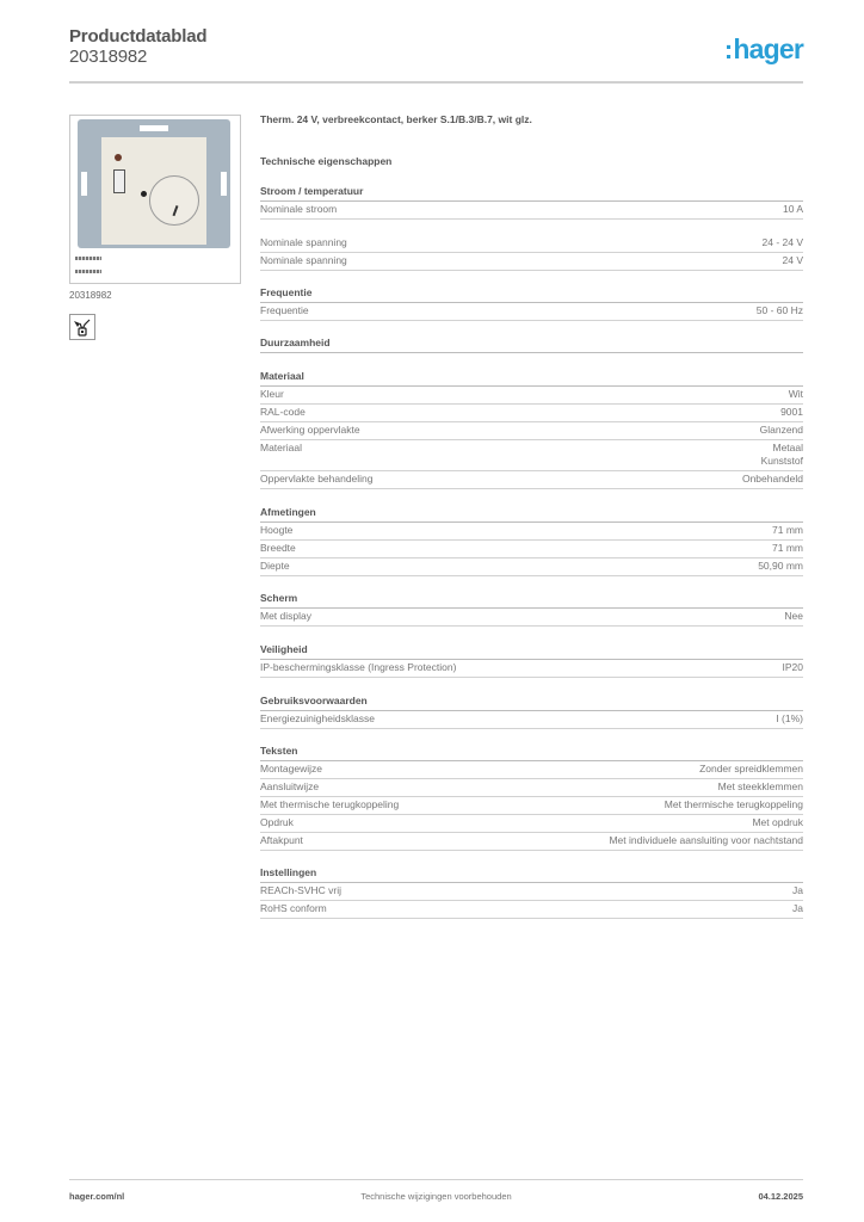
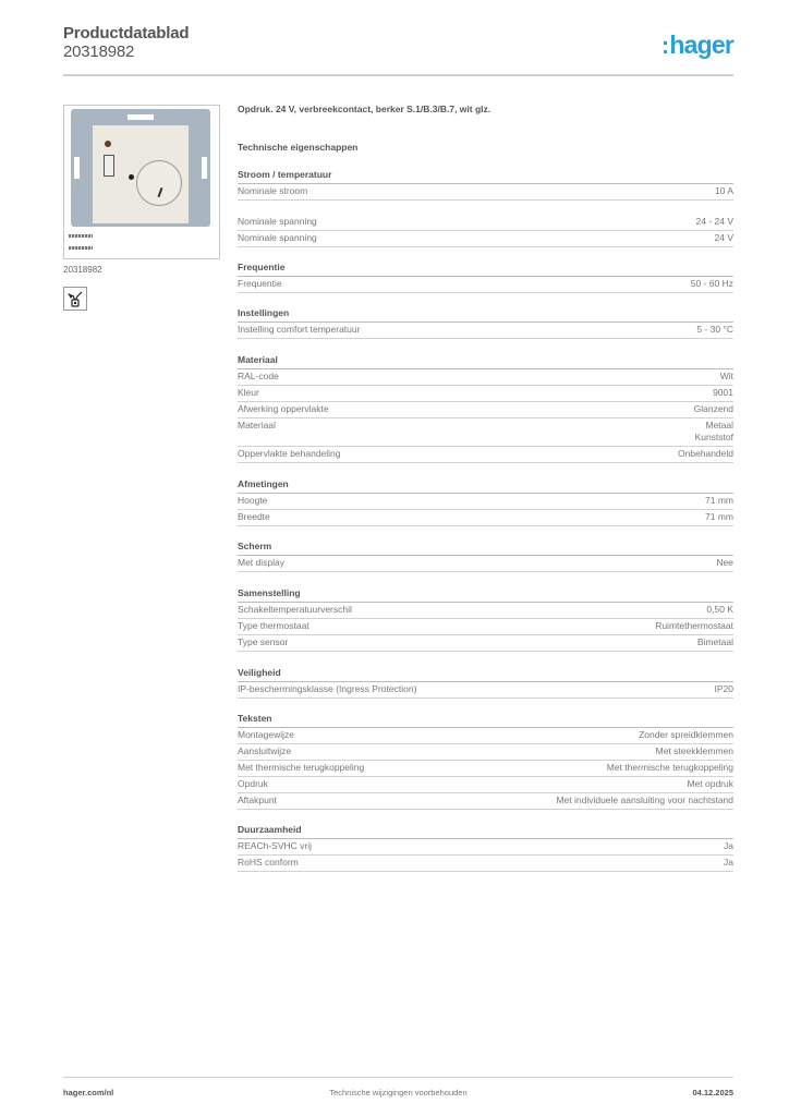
  Productdatablad
  20318982
  :hager
  20318982
- Therm. 24 V, verbreekcontact, berker S.1/B.3/B.7, wit glz.
+ Opdruk. 24 V, verbreekcontact, berker S.1/B.3/B.7, wit glz.
  Technische eigenschappen
  Stroom / temperatuur
  Nominale stroom
  10 A
  Nominale spanning
  24 - 24 V
  Nominale spanning
  24 V
  Frequentie
  Frequentie
  50 - 60 Hz
- Duurzaamheid
+ Instellingen
+ Instelling comfort temperatuur
+ 5 - 30 °C
  Materiaal
- Kleur
+ RAL-code
  Wit
- RAL-code
+ Kleur
  9001
  Afwerking oppervlakte
  Glanzend
  Materiaal
  Metaal
  Kunststof
  Oppervlakte behandeling
  Onbehandeld
  Afmetingen
  Hoogte
  71 mm
  Breedte
  71 mm
- Diepte
- 50,90 mm
  Scherm
  Met display
  Nee
+ Samenstelling
+ Schakeltemperatuurverschil
+ 0,50 K
+ Type thermostaat
+ Ruimtethermostaat
+ Type sensor
+ Bimetaal
  Veiligheid
  IP-beschermingsklasse (Ingress Protection)
  IP20
- Gebruiksvoorwaarden
- Energiezuinigheidsklasse
- I (1%)
  Teksten
  Montagewijze
  Zonder spreidklemmen
  Aansluitwijze
  Met steekklemmen
  Met thermische terugkoppeling
  Met thermische terugkoppeling
  Opdruk
  Met opdruk
  Aftakpunt
  Met individuele aansluiting voor nachtstand
- Instellingen
+ Duurzaamheid
  REACh-SVHC vrij
  Ja
  RoHS conform
  Ja
  Technische wijzigingen voorbehouden
  hager.com/nl
  04.12.2025
